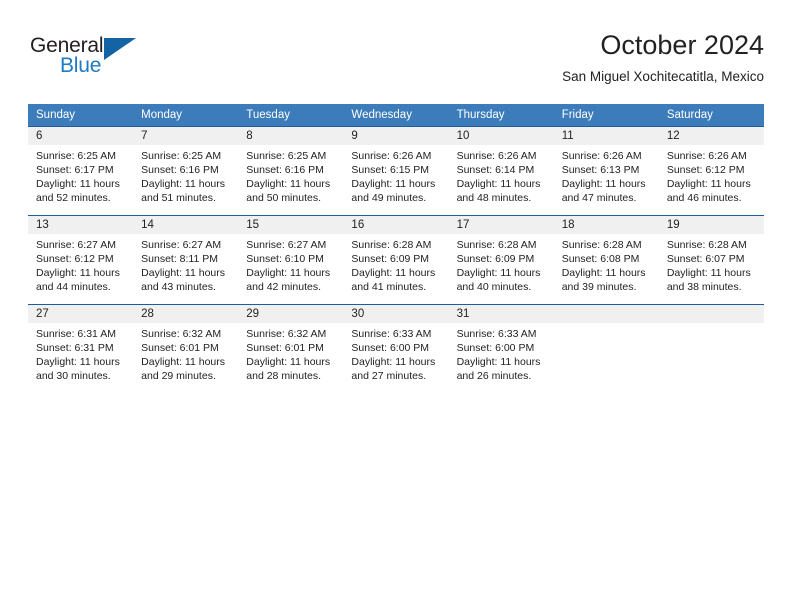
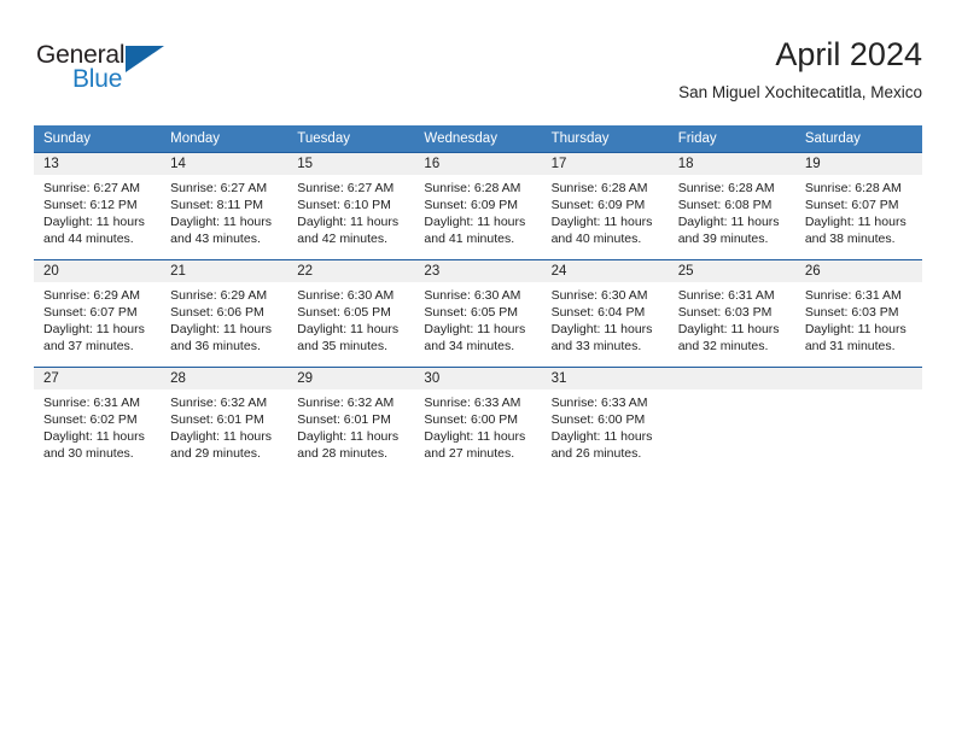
  General
  Blue
- October 2024
+ April 2024
  San Miguel Xochitecatitla, Mexico
  Sunday	Monday	Tuesday	Wednesday	Thursday	Friday	Saturday
- 6Sunrise: 6:25 AMSunset: 6:17 PMDaylight: 11 hoursand 52 minutes.	7Sunrise: 6:25 AMSunset: 6:16 PMDaylight: 11 hoursand 51 minutes.	8Sunrise: 6:25 AMSunset: 6:16 PMDaylight: 11 hoursand 50 minutes.	9Sunrise: 6:26 AMSunset: 6:15 PMDaylight: 11 hoursand 49 minutes.	10Sunrise: 6:26 AMSunset: 6:14 PMDaylight: 11 hoursand 48 minutes.	11Sunrise: 6:26 AMSunset: 6:13 PMDaylight: 11 hoursand 47 minutes.	12Sunrise: 6:26 AMSunset: 6:12 PMDaylight: 11 hoursand 46 minutes.
  13Sunrise: 6:27 AMSunset: 6:12 PMDaylight: 11 hoursand 44 minutes.	14Sunrise: 6:27 AMSunset: 8:11 PMDaylight: 11 hoursand 43 minutes.	15Sunrise: 6:27 AMSunset: 6:10 PMDaylight: 11 hoursand 42 minutes.	16Sunrise: 6:28 AMSunset: 6:09 PMDaylight: 11 hoursand 41 minutes.	17Sunrise: 6:28 AMSunset: 6:09 PMDaylight: 11 hoursand 40 minutes.	18Sunrise: 6:28 AMSunset: 6:08 PMDaylight: 11 hoursand 39 minutes.	19Sunrise: 6:28 AMSunset: 6:07 PMDaylight: 11 hoursand 38 minutes.
+ 20Sunrise: 6:29 AMSunset: 6:07 PMDaylight: 11 hoursand 37 minutes.	21Sunrise: 6:29 AMSunset: 6:06 PMDaylight: 11 hoursand 36 minutes.	22Sunrise: 6:30 AMSunset: 6:05 PMDaylight: 11 hoursand 35 minutes.	23Sunrise: 6:30 AMSunset: 6:05 PMDaylight: 11 hoursand 34 minutes.	24Sunrise: 6:30 AMSunset: 6:04 PMDaylight: 11 hoursand 33 minutes.	25Sunrise: 6:31 AMSunset: 6:03 PMDaylight: 11 hoursand 32 minutes.	26Sunrise: 6:31 AMSunset: 6:03 PMDaylight: 11 hoursand 31 minutes.
- 27Sunrise: 6:31 AMSunset: 6:31 PMDaylight: 11 hoursand 30 minutes.	28Sunrise: 6:32 AMSunset: 6:01 PMDaylight: 11 hoursand 29 minutes.	29Sunrise: 6:32 AMSunset: 6:01 PMDaylight: 11 hoursand 28 minutes.	30Sunrise: 6:33 AMSunset: 6:00 PMDaylight: 11 hoursand 27 minutes.	31Sunrise: 6:33 AMSunset: 6:00 PMDaylight: 11 hoursand 26 minutes.
+ 27Sunrise: 6:31 AMSunset: 6:02 PMDaylight: 11 hoursand 30 minutes.	28Sunrise: 6:32 AMSunset: 6:01 PMDaylight: 11 hoursand 29 minutes.	29Sunrise: 6:32 AMSunset: 6:01 PMDaylight: 11 hoursand 28 minutes.	30Sunrise: 6:33 AMSunset: 6:00 PMDaylight: 11 hoursand 27 minutes.	31Sunrise: 6:33 AMSunset: 6:00 PMDaylight: 11 hoursand 26 minutes.
